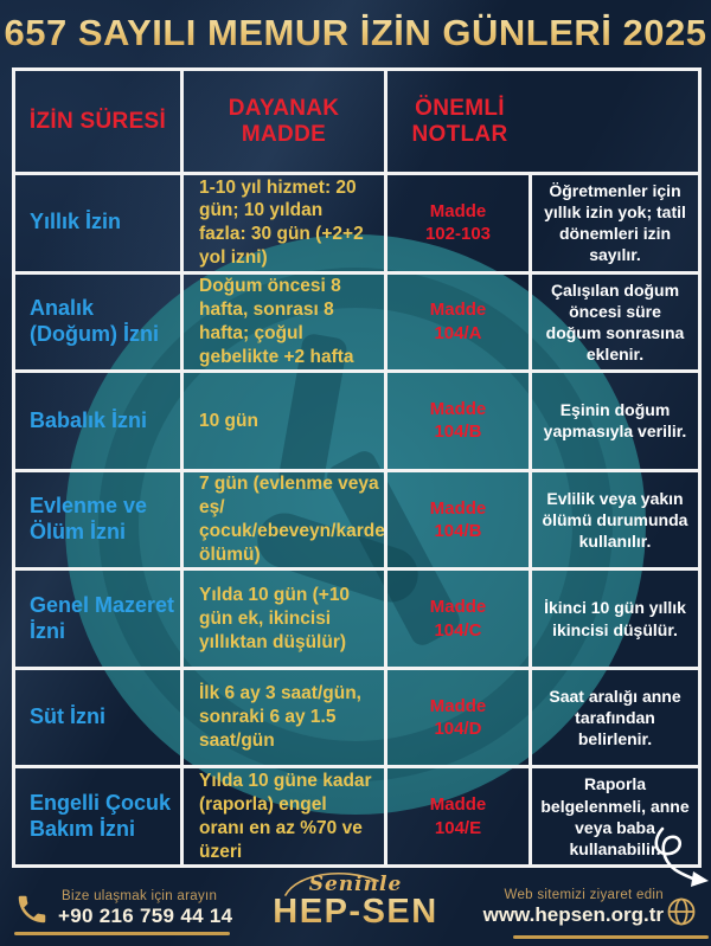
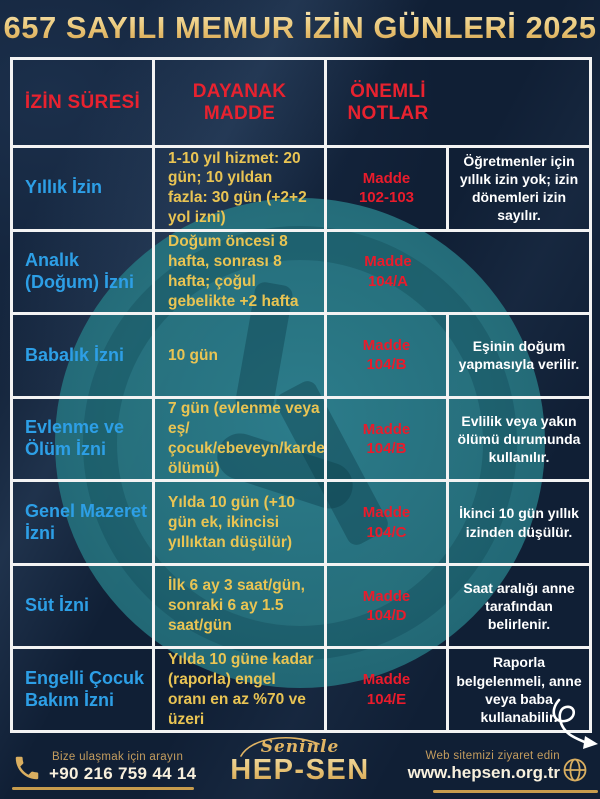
  657 SAYILI MEMUR İZİN GÜNLERİ 2025
  İZİN SÜRESİ
  DAYANAK MADDE
  ÖNEMLİ NOTLAR
  Yıllık İzin
  1-10 yıl hizmet: 20 gün; 10 yıldan fazla: 30 gün (+2+2 yol izni)
  Madde
  102-103
- Öğretmenler için yıllık izin yok; tatil dönemleri izin sayılır.
+ Öğretmenler için yıllık izin yok; izin dönemleri izin sayılır.
  Analık (Doğum) İzni
  Doğum öncesi 8 hafta, sonrası 8 hafta; çoğul gebelikte +2 hafta
  Madde
  104/A
- Çalışılan doğum öncesi süre doğum sonrasına eklenir.
  Babalık İzni
  10 gün
  Madde
  104/B
  Eşinin doğum yapmasıyla verilir.
  Evlenme ve Ölüm İzni
  7 gün (evlenme veya eş/çocuk/ebeveyn/karde ölümü)
  Madde
  104/B
  Evlilik veya yakın ölümü durumunda kullanılır.
  Genel Mazeret İzni
  Yılda 10 gün (+10 gün ek, ikincisi yıllıktan düşülür)
  Madde
  104/C
- İkinci 10 gün yıllık ikincisi düşülür.
+ İkinci 10 gün yıllık izinden düşülür.
  Süt İzni
  İlk 6 ay 3 saat/gün, sonraki 6 ay 1.5 saat/gün
  Madde
  104/D
  Saat aralığı anne tarafından belirlenir.
  Engelli Çocuk Bakım İzni
  Yılda 10 güne kadar (raporla) engel oranı en az %70 ve üzeri
  Madde
  104/E
  Raporla belgelenmeli, anne veya baba kullanabilir
  Seninle
  HEP-SEN
